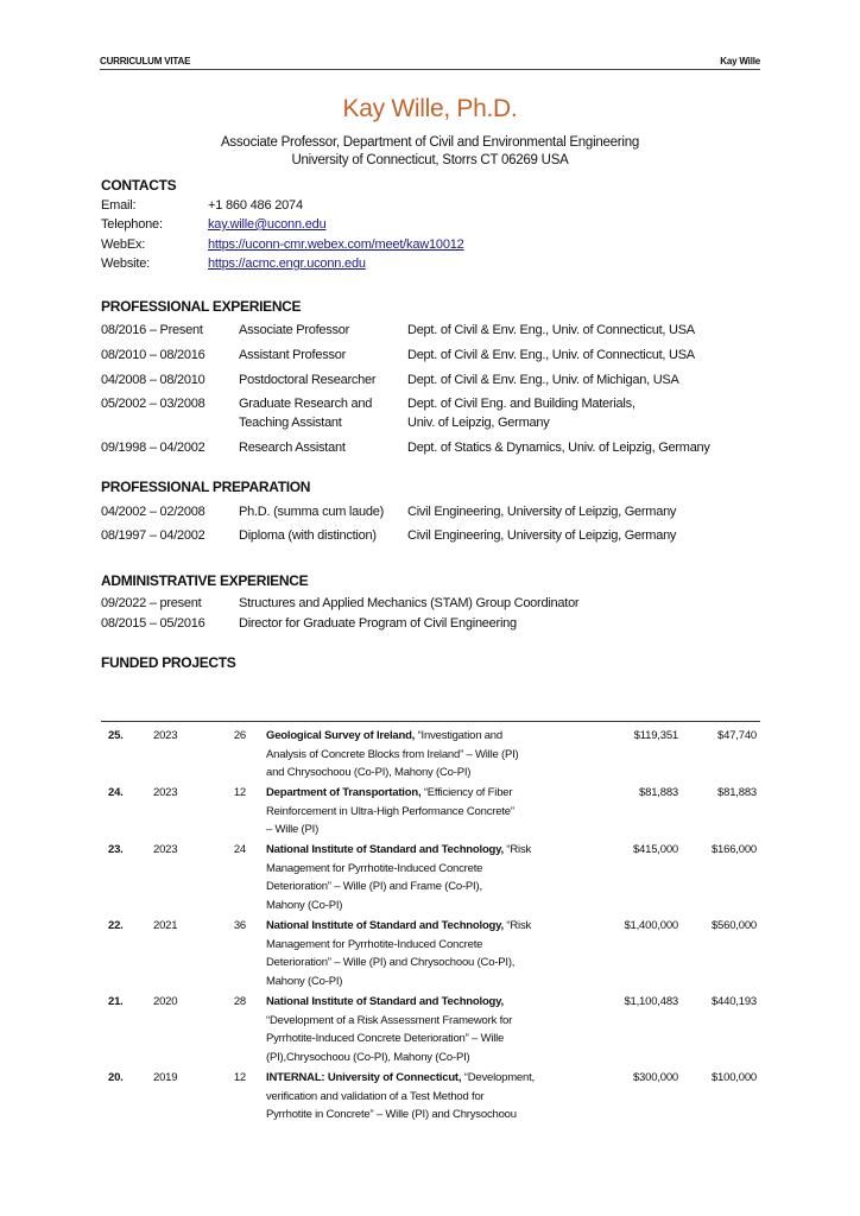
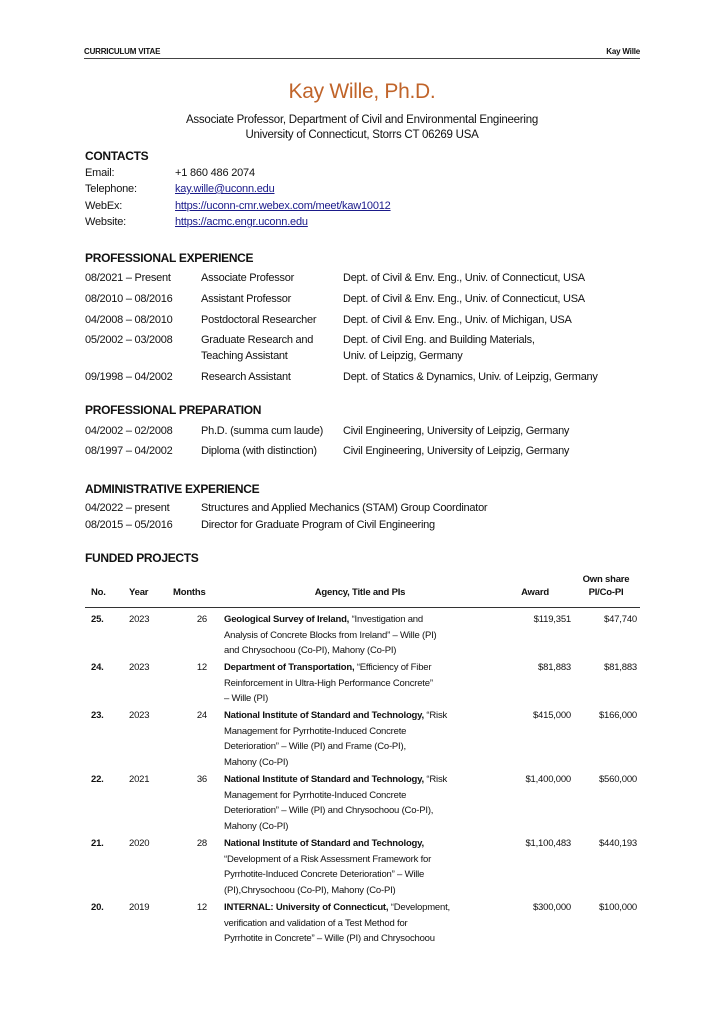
  CURRICULUM VITAE
  Kay Wille
  Kay Wille, Ph.D.
  Associate Professor, Department of Civil and Environmental Engineering
  University of Connecticut, Storrs CT 06269 USA
  CONTACTS
  Email:
  +1 860 486 2074
  Telephone:
  kay.wille@uconn.edu
  WebEx:
  https://uconn-cmr.webex.com/meet/kaw10012
  Website:
  https://acmc.engr.uconn.edu
  PROFESSIONAL EXPERIENCE
- 08/2016 – Present
+ 08/2021 – Present
  Associate Professor
  Dept. of Civil & Env. Eng., Univ. of Connecticut, USA
  08/2010 – 08/2016
  Assistant Professor
  Dept. of Civil & Env. Eng., Univ. of Connecticut, USA
  04/2008 – 08/2010
  Postdoctoral Researcher
  Dept. of Civil & Env. Eng., Univ. of Michigan, USA
  05/2002 – 03/2008
  Graduate Research and
  Dept. of Civil Eng. and Building Materials,
  Teaching Assistant
  Univ. of Leipzig, Germany
  09/1998 – 04/2002
  Research Assistant
  Dept. of Statics & Dynamics, Univ. of Leipzig, Germany
  PROFESSIONAL PREPARATION
  04/2002 – 02/2008
  Ph.D. (summa cum laude)
  Civil Engineering, University of Leipzig, Germany
  08/1997 – 04/2002
  Diploma (with distinction)
  Civil Engineering, University of Leipzig, Germany
  ADMINISTRATIVE EXPERIENCE
- 09/2022 – present
+ 04/2022 – present
  Structures and Applied Mechanics (STAM) Group Coordinator
  08/2015 – 05/2016
  Director for Graduate Program of Civil Engineering
  FUNDED PROJECTS
+ No.
+ Year
+ Months
+ Agency, Title and PIs
+ Award
+ Own share
+ PI/Co-PI
  25.
  2023
  26
  Geological Survey of Ireland, “Investigation and
  Analysis of Concrete Blocks from Ireland” – Wille (PI)
  and Chrysochoou (Co-PI), Mahony (Co-PI)
  $119,351
  $47,740
  24.
  2023
  12
  Department of Transportation, “Efficiency of Fiber
  Reinforcement in Ultra-High Performance Concrete”
  – Wille (PI)
  $81,883
  $81,883
  23.
  2023
  24
  National Institute of Standard and Technology, “Risk
  Management for Pyrrhotite-Induced Concrete
  Deterioration” – Wille (PI) and Frame (Co-PI),
  Mahony (Co-PI)
  $415,000
  $166,000
  22.
  2021
  36
  National Institute of Standard and Technology, “Risk
  Management for Pyrrhotite-Induced Concrete
  Deterioration” – Wille (PI) and Chrysochoou (Co-PI),
  Mahony (Co-PI)
  $1,400,000
  $560,000
  21.
  2020
  28
  National Institute of Standard and Technology,
  “Development of a Risk Assessment Framework for
  Pyrrhotite-Induced Concrete Deterioration” – Wille
  (PI),Chrysochoou (Co-PI), Mahony (Co-PI)
  $1,100,483
  $440,193
  20.
  2019
  12
  INTERNAL: University of Connecticut, “Development,
  verification and validation of a Test Method for
  Pyrrhotite in Concrete” – Wille (PI) and Chrysochoou
  $300,000
  $100,000
